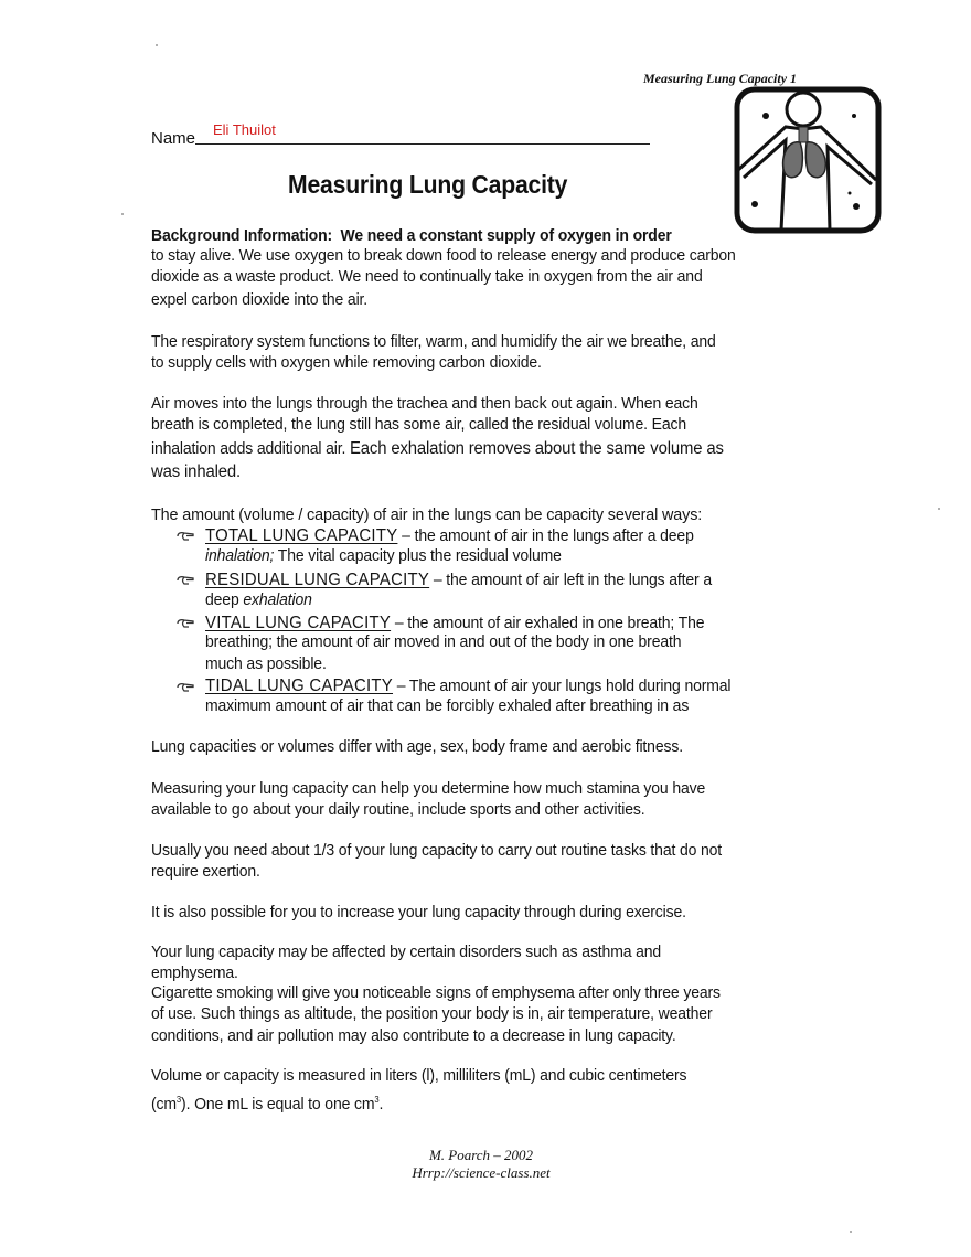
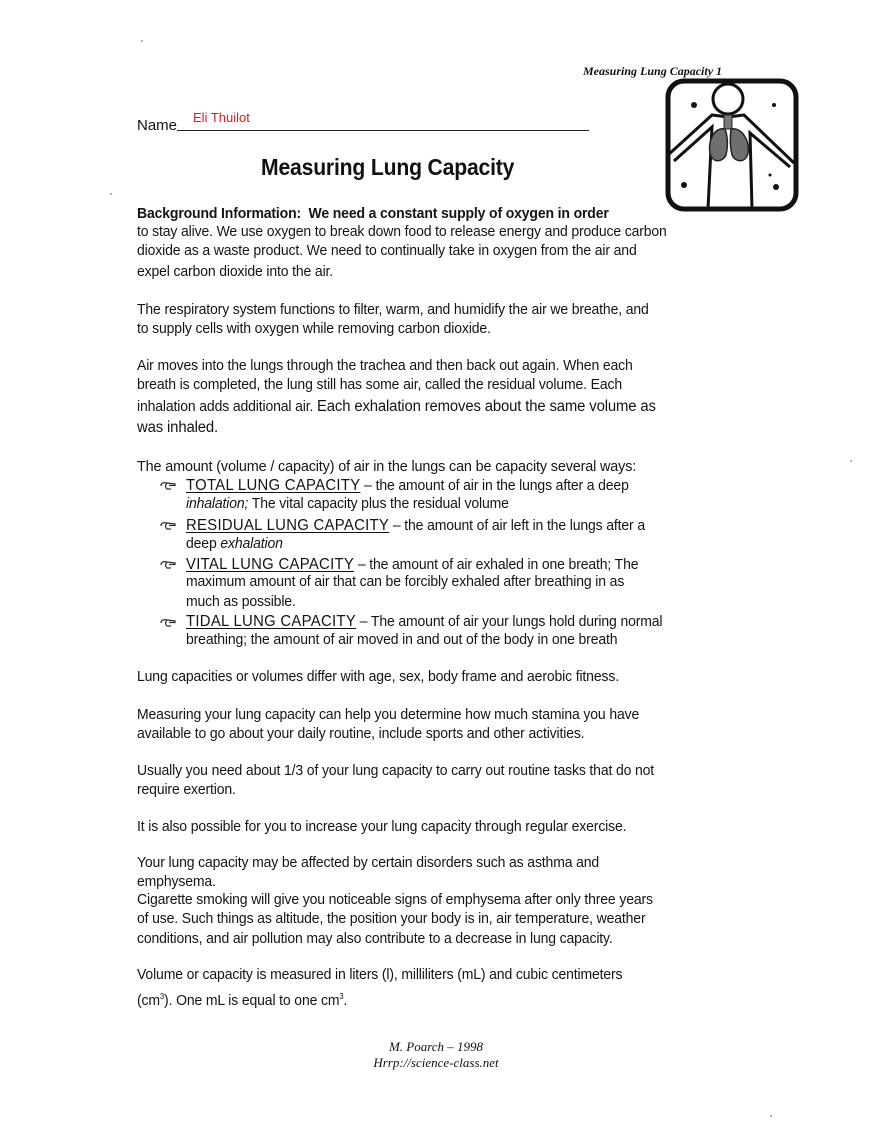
  Measuring Lung Capacity 1
  Name
  Eli Thuilot
  Measuring Lung Capacity
  Background Information: We need a constant supply of oxygen in order
  to stay alive. We use oxygen to break down food to release energy and produce carbon
  dioxide as a waste product. We need to continually take in oxygen from the air and
  expel carbon dioxide into the air.
  The respiratory system functions to filter, warm, and humidify the air we breathe, and
  to supply cells with oxygen while removing carbon dioxide.
  Air moves into the lungs through the trachea and then back out again. When each
  breath is completed, the lung still has some air, called the residual volume. Each
  inhalation adds additional air. Each exhalation removes about the same volume as
  was inhaled.
  The amount (volume / capacity) of air in the lungs can be capacity several ways:
  TOTAL LUNG CAPACITY – the amount of air in the lungs after a deep
  inhalation; The vital capacity plus the residual volume
  RESIDUAL LUNG CAPACITY – the amount of air left in the lungs after a
  deep exhalation
  VITAL LUNG CAPACITY – the amount of air exhaled in one breath; The
- breathing; the amount of air moved in and out of the body in one breath
+ maximum amount of air that can be forcibly exhaled after breathing in as
  much as possible.
  TIDAL LUNG CAPACITY – The amount of air your lungs hold during normal
- maximum amount of air that can be forcibly exhaled after breathing in as
+ breathing; the amount of air moved in and out of the body in one breath
  Lung capacities or volumes differ with age, sex, body frame and aerobic fitness.
  Measuring your lung capacity can help you determine how much stamina you have
  available to go about your daily routine, include sports and other activities.
  Usually you need about 1/3 of your lung capacity to carry out routine tasks that do not
  require exertion.
- It is also possible for you to increase your lung capacity through during exercise.
+ It is also possible for you to increase your lung capacity through regular exercise.
  Your lung capacity may be affected by certain disorders such as asthma and
  emphysema.
  Cigarette smoking will give you noticeable signs of emphysema after only three years
  of use. Such things as altitude, the position your body is in, air temperature, weather
  conditions, and air pollution may also contribute to a decrease in lung capacity.
  Volume or capacity is measured in liters (l), milliliters (mL) and cubic centimeters
  (cm3). One mL is equal to one cm3.
- M. Poarch – 2002
+ M. Poarch – 1998
  Hrrp://science-class.net
